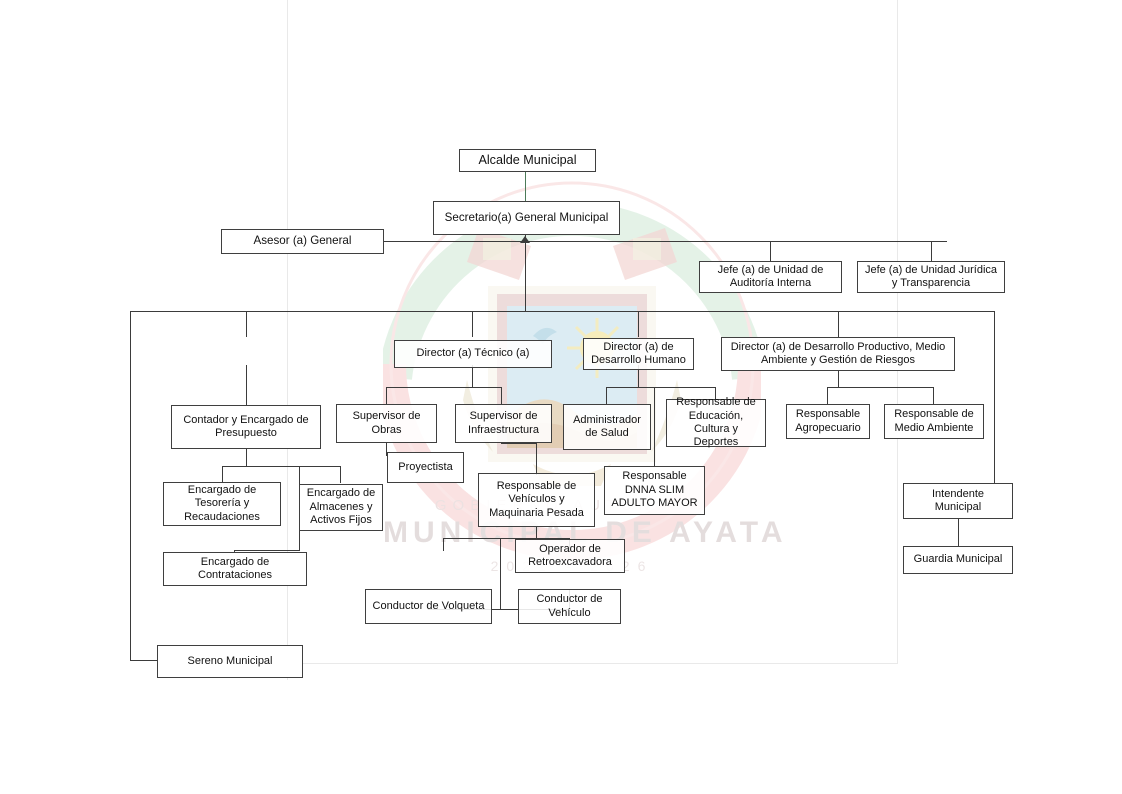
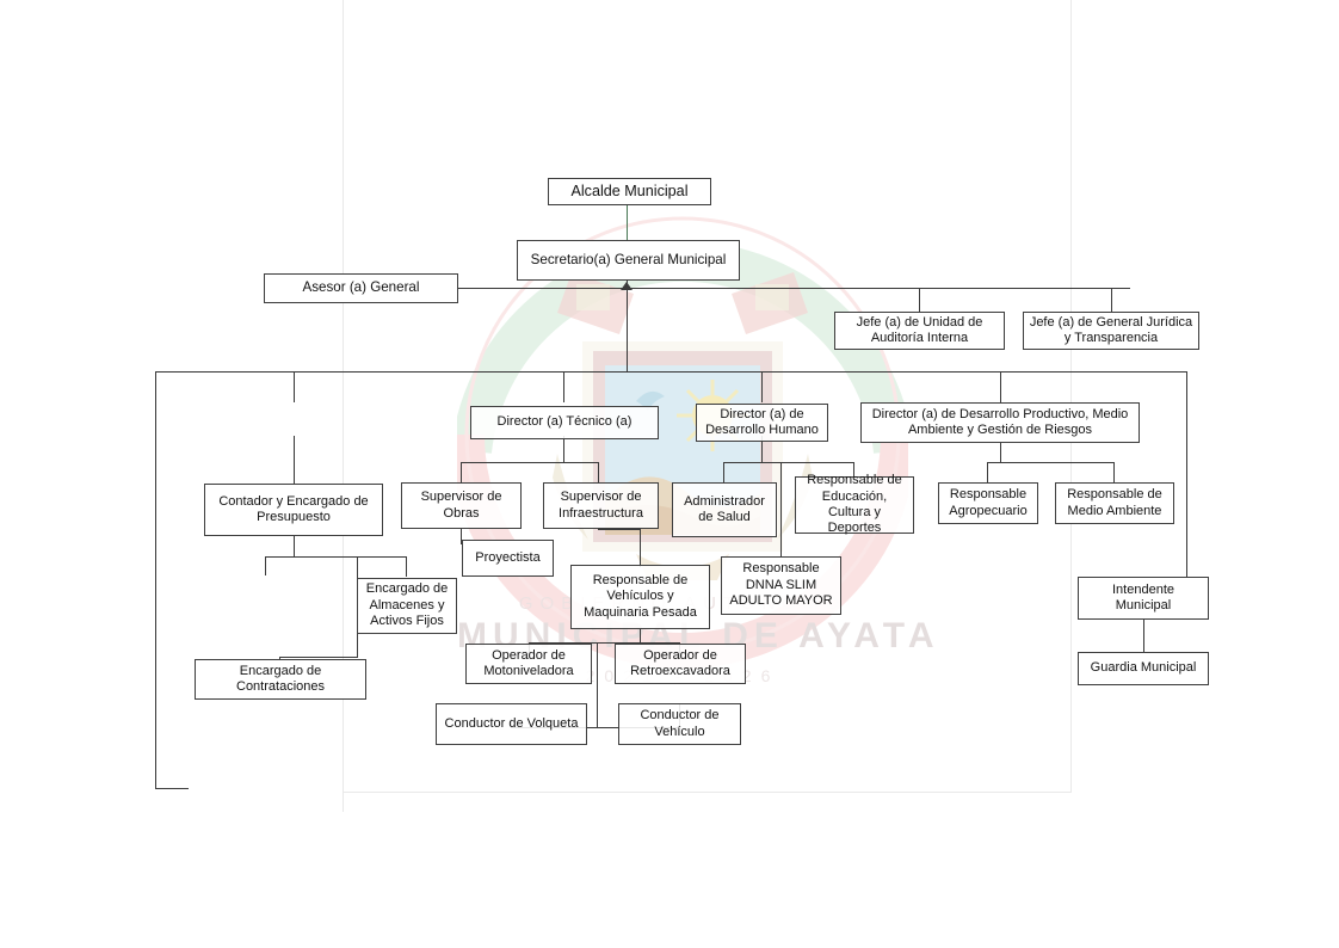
  GOBIERNO AUTONOMO
  MUNICIPAL DE AYATA
  2021 - 2026
  Alcalde Municipal
  Secretario(a) General Municipal
  Asesor (a) General
  Jefe (a) de Unidad de Auditoría Interna
- Jefe (a) de Unidad Jurídica y Transparencia
+ Jefe (a) de General Jurídica y Transparencia
  Director (a) Técnico (a)
  Director (a) de Desarrollo Humano
  Director (a) de Desarrollo Productivo, Medio Ambiente y Gestión de Riesgos
  Contador y Encargado de Presupuesto
  Supervisor de Obras
  Supervisor de Infraestructura
  Administrador de Salud
  Responsable de Educación, Cultura y Deportes
  Responsable Agropecuario
  Responsable de Medio Ambiente
  Proyectista
- Encargado de Tesorería y Recaudaciones
  Encargado de Almacenes y Activos Fijos
  Responsable de Vehículos y Maquinaria Pesada
  Responsable DNNA SLIM ADULTO MAYOR
  Intendente Municipal
  Encargado de Contrataciones
+ Operador de Motoniveladora
  Operador de Retroexcavadora
  Guardia Municipal
  Conductor de Volqueta
  Conductor de Vehículo
- Sereno Municipal
